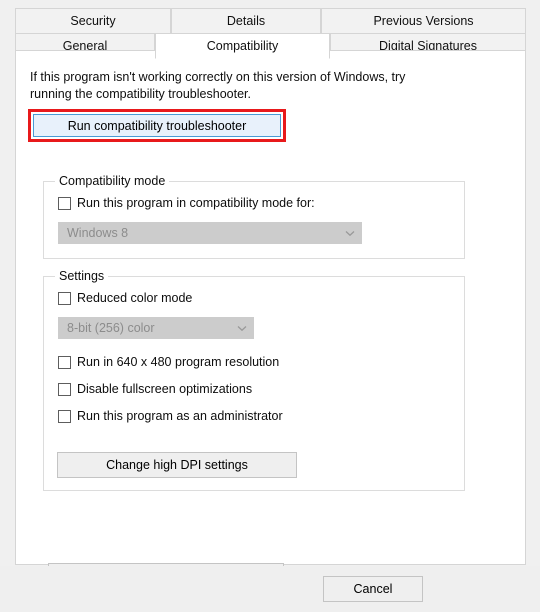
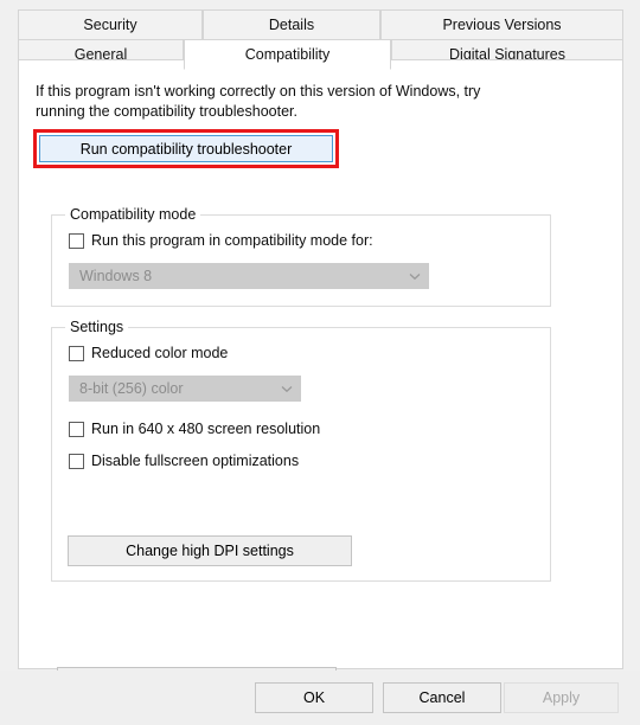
  Security
  Details
  Previous Versions
  General
  Compatibility
  Digital Signatures
  If this program isn't working correctly on this version of Windows, try running the compatibility troubleshooter.
  Run compatibility troubleshooter
  Compatibility mode
  Run this program in compatibility mode for:
  Windows 8
  Settings
  Reduced color mode
  8-bit (256) color
- Run in 640 x 480 program resolution
+ Run in 640 x 480 screen resolution
  Disable fullscreen optimizations
- Run this program as an administrator
  Change high DPI settings
+ OK
  Cancel
+ Apply
